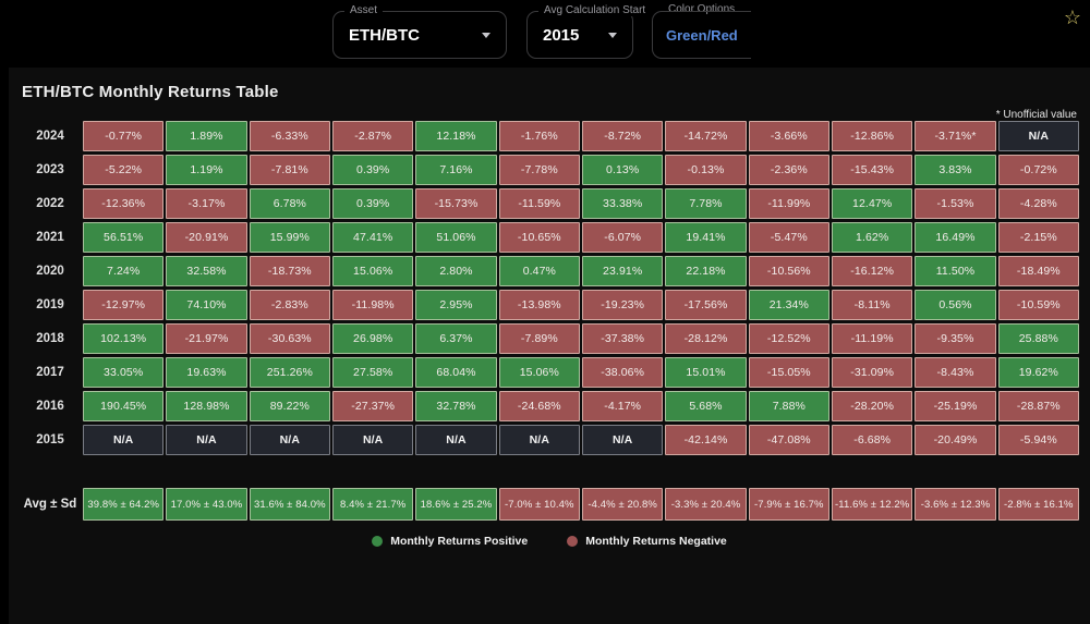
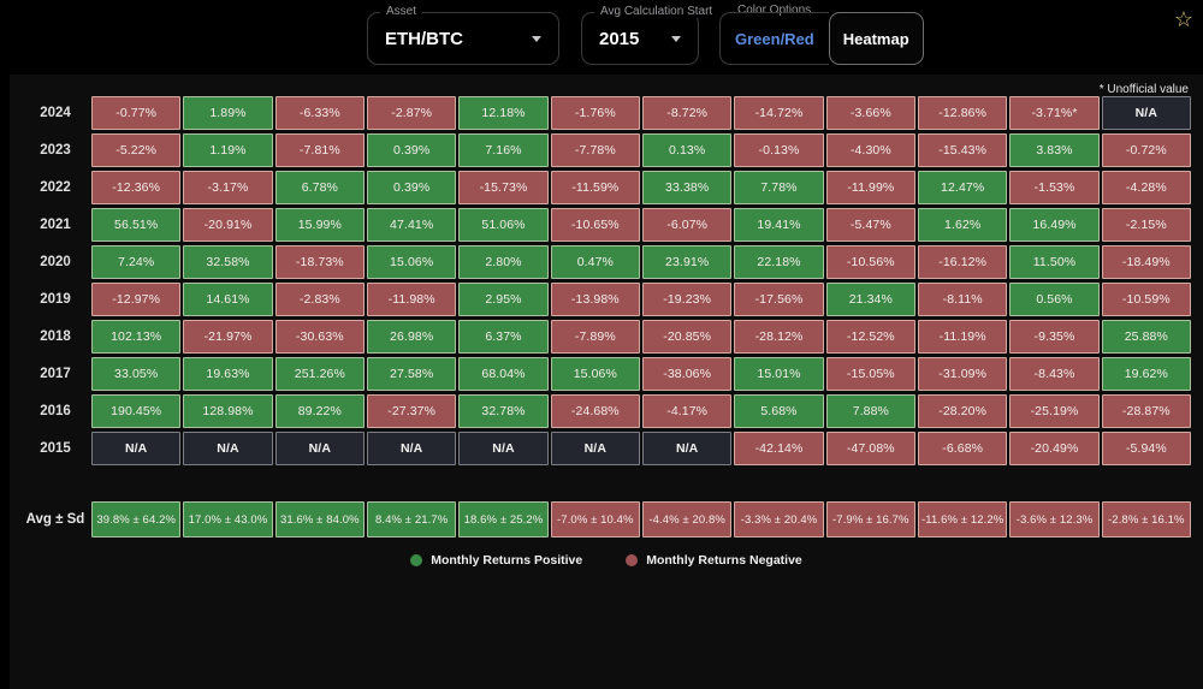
  Asset
  ETH/BTC
  Avg Calculation Start
  2015
  Color Options
  Green/Red
+ Heatmap
  ☆
- ETH/BTC Monthly Returns Table
  * Unofficial value
  2024
  -0.77%
  1.89%
  -6.33%
  -2.87%
  12.18%
  -1.76%
  -8.72%
  -14.72%
  -3.66%
  -12.86%
  -3.71%*
  N/A
  2023
  -5.22%
  1.19%
  -7.81%
  0.39%
  7.16%
  -7.78%
  0.13%
  -0.13%
- -2.36%
+ -4.30%
  -15.43%
  3.83%
  -0.72%
  2022
  -12.36%
  -3.17%
  6.78%
  0.39%
  -15.73%
  -11.59%
  33.38%
  7.78%
  -11.99%
  12.47%
  -1.53%
  -4.28%
  2021
  56.51%
  -20.91%
  15.99%
  47.41%
  51.06%
  -10.65%
  -6.07%
  19.41%
  -5.47%
  1.62%
  16.49%
  -2.15%
  2020
  7.24%
  32.58%
  -18.73%
  15.06%
  2.80%
  0.47%
  23.91%
  22.18%
  -10.56%
  -16.12%
  11.50%
  -18.49%
  2019
  -12.97%
- 74.10%
+ 14.61%
  -2.83%
  -11.98%
  2.95%
  -13.98%
  -19.23%
  -17.56%
  21.34%
  -8.11%
  0.56%
  -10.59%
  2018
  102.13%
  -21.97%
  -30.63%
  26.98%
  6.37%
  -7.89%
- -37.38%
+ -20.85%
  -28.12%
  -12.52%
  -11.19%
  -9.35%
  25.88%
  2017
  33.05%
  19.63%
  251.26%
  27.58%
  68.04%
  15.06%
  -38.06%
  15.01%
  -15.05%
  -31.09%
  -8.43%
  19.62%
  2016
  190.45%
  128.98%
  89.22%
  -27.37%
  32.78%
  -24.68%
  -4.17%
  5.68%
  7.88%
  -28.20%
  -25.19%
  -28.87%
  2015
  N/A
  N/A
  N/A
  N/A
  N/A
  N/A
  N/A
  -42.14%
  -47.08%
  -6.68%
  -20.49%
  -5.94%
  Avg ± Sd
  39.8% ± 64.2%
  17.0% ± 43.0%
  31.6% ± 84.0%
  8.4% ± 21.7%
  18.6% ± 25.2%
  -7.0% ± 10.4%
  -4.4% ± 20.8%
  -3.3% ± 20.4%
  -7.9% ± 16.7%
  -11.6% ± 12.2%
  -3.6% ± 12.3%
  -2.8% ± 16.1%
  Monthly Returns Positive
  Monthly Returns Negative
